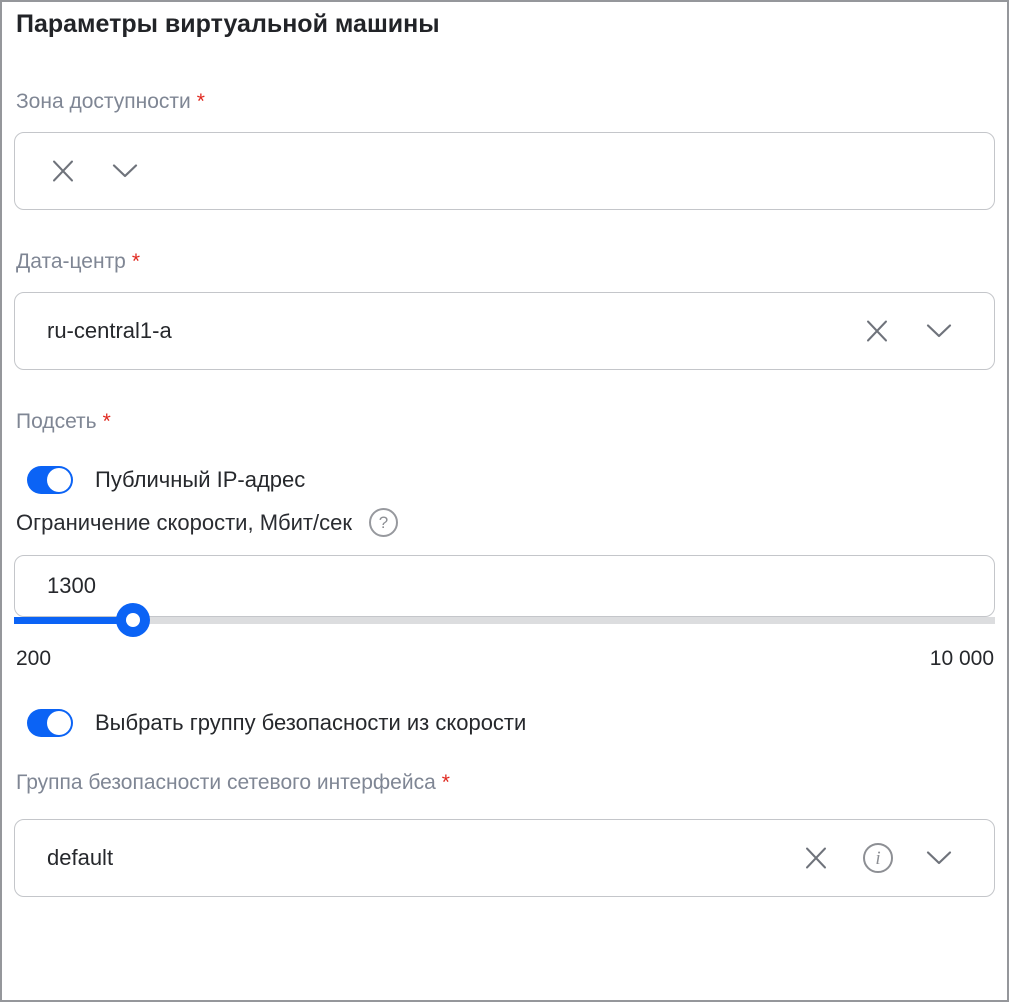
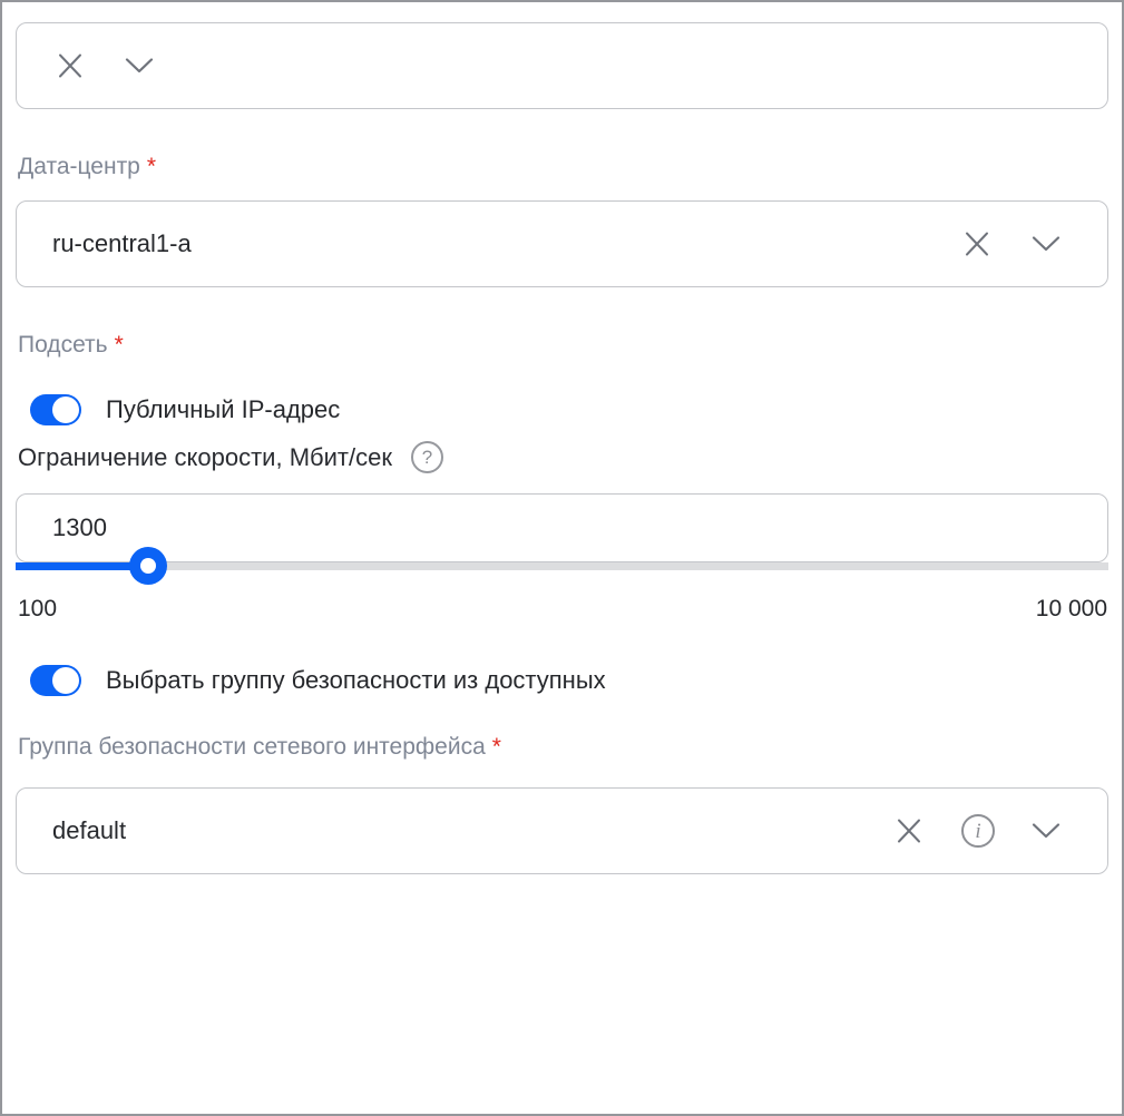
- Параметры виртуальной машины
- Зона доступности *
  Дата-центр *
  ru-central1-a
  Подсеть *
  Публичный IP-адрес
  Ограничение скорости, Мбит/сек
  ?
  1300
- 200
+ 100
  10 000
- Выбрать группу безопасности из скорости
+ Выбрать группу безопасности из доступных
  Группа безопасности сетевого интерфейса *
  default
  i
